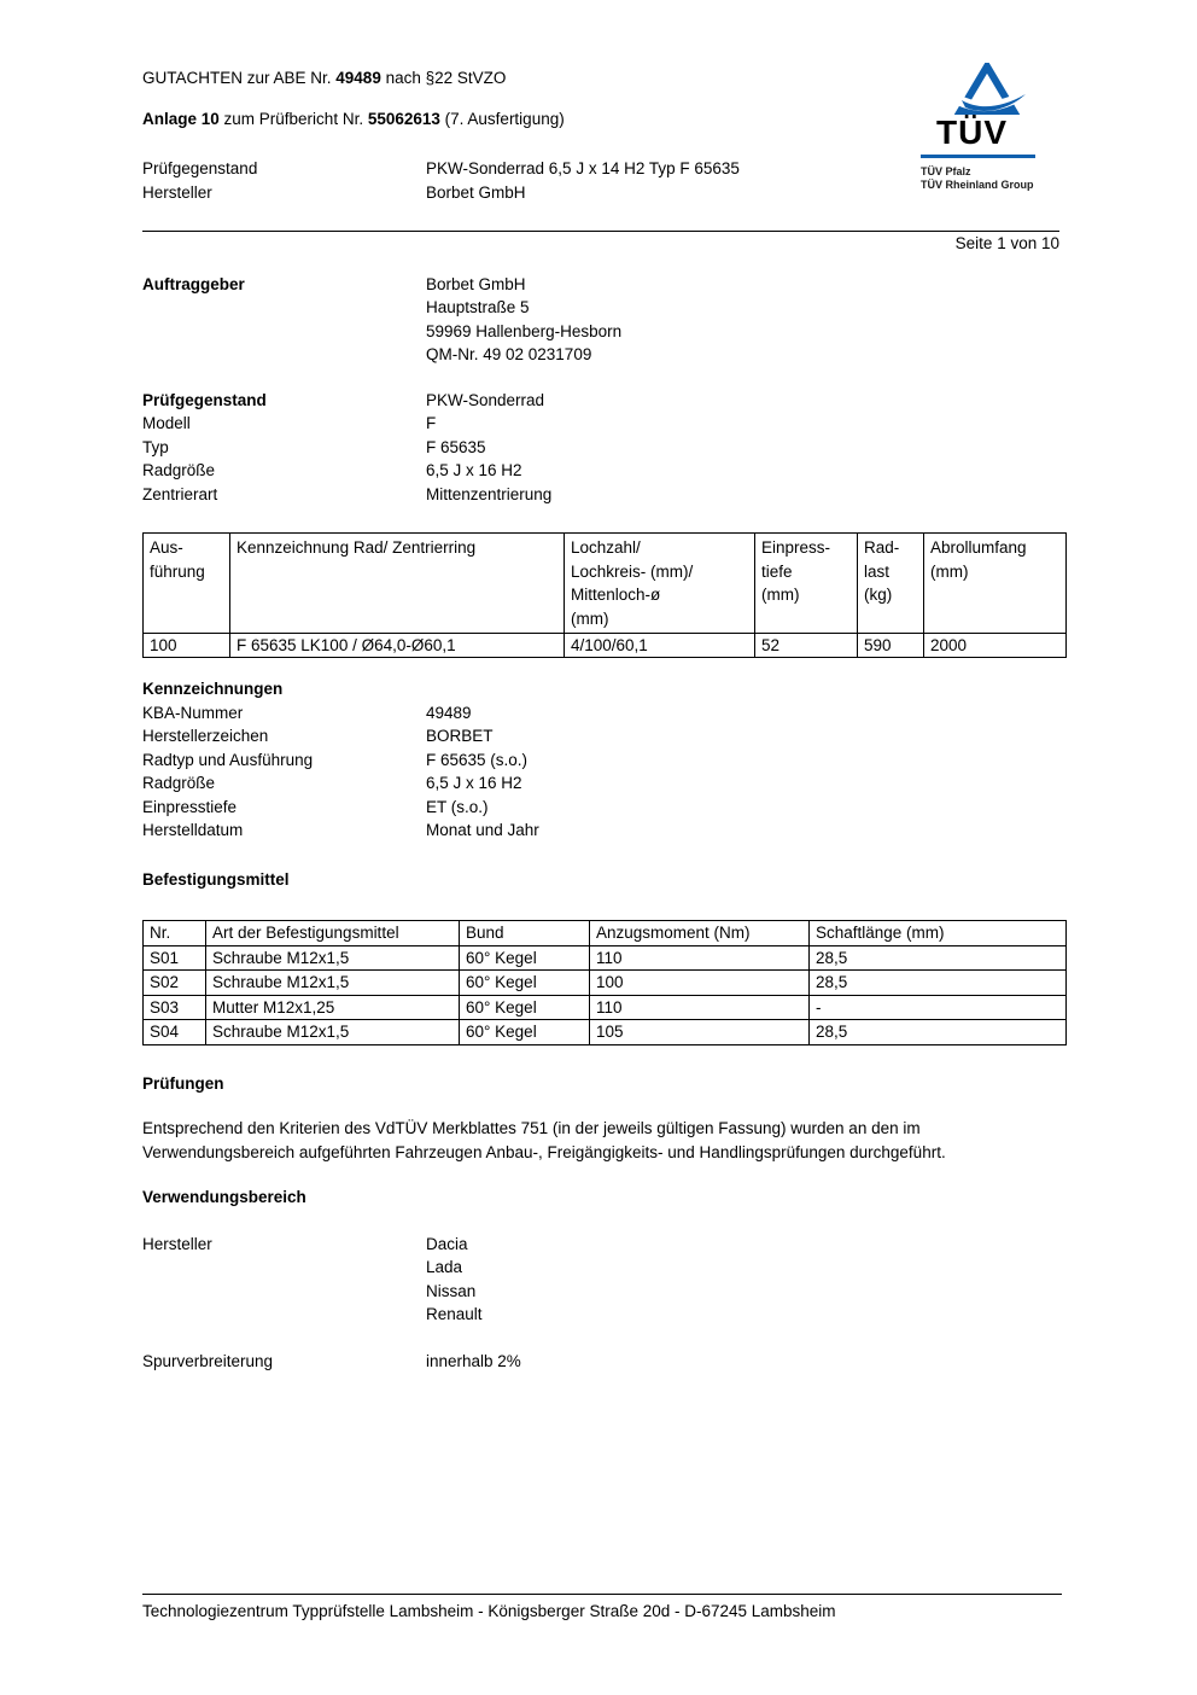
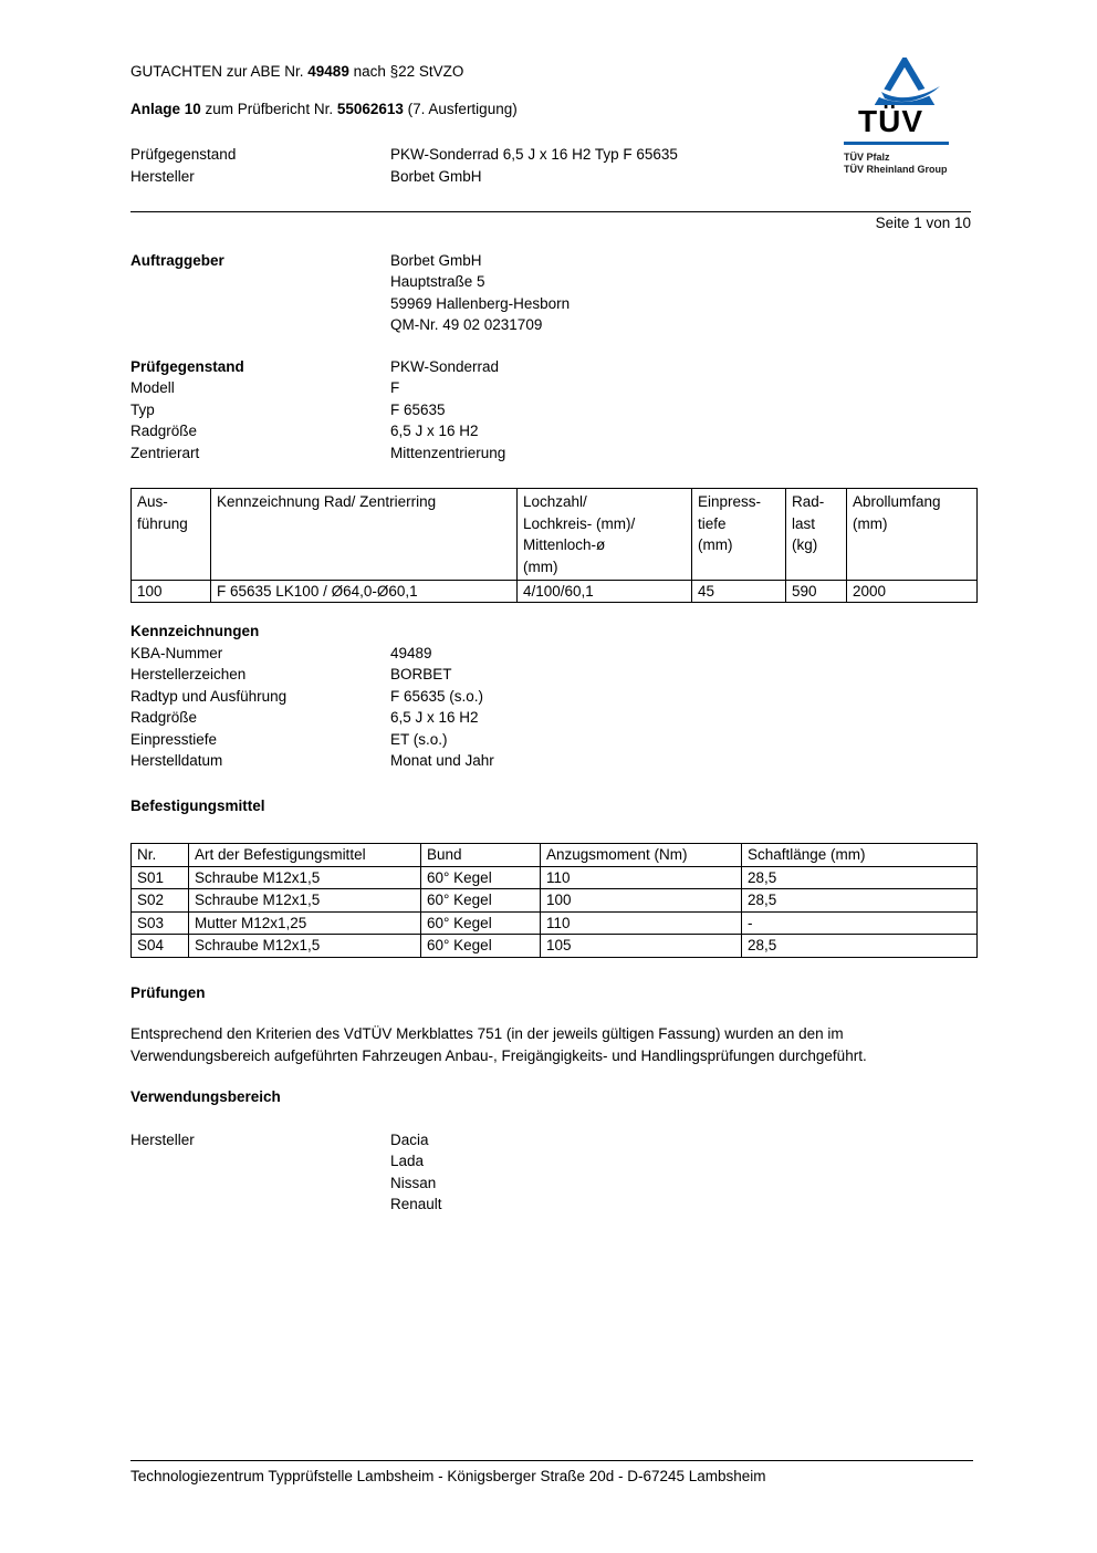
  TÜV
  TÜV Pfalz
  TÜV Rheinland Group
  GUTACHTEN zur ABE Nr. 49489 nach §22 StVZO
  Anlage 10 zum Prüfbericht Nr. 55062613 (7. Ausfertigung)
  Prüfgegenstand
- PKW-Sonderrad 6,5 J x 14 H2 Typ F 65635
+ PKW-Sonderrad 6,5 J x 16 H2 Typ F 65635
  Hersteller
  Borbet GmbH
  Seite 1 von 10
  Auftraggeber
  Borbet GmbH
  Hauptstraße 5
  59969 Hallenberg-Hesborn
  QM-Nr. 49 02 0231709
  Prüfgegenstand
  PKW-Sonderrad
  Modell
  F
  Typ
  F 65635
  Radgröße
  6,5 J x 16 H2
  Zentrierart
  Mittenzentrierung
  Aus- führung	Kennzeichnung Rad/ Zentrierring	Lochzahl/ Lochkreis- (mm)/ Mittenloch-ø (mm)	Einpress- tiefe (mm)	Rad- last (kg)	Abrollumfang (mm)
- 100	F 65635 LK100 / Ø64,0-Ø60,1	4/100/60,1	52	590	2000
+ 100	F 65635 LK100 / Ø64,0-Ø60,1	4/100/60,1	45	590	2000
  Kennzeichnungen
  KBA-Nummer
  49489
  Herstellerzeichen
  BORBET
  Radtyp und Ausführung
  F 65635 (s.o.)
  Radgröße
  6,5 J x 16 H2
  Einpresstiefe
  ET (s.o.)
  Herstelldatum
  Monat und Jahr
  Befestigungsmittel
  Nr.	Art der Befestigungsmittel	Bund	Anzugsmoment (Nm)	Schaftlänge (mm)
  S01	Schraube M12x1,5	60° Kegel	110	28,5
  S02	Schraube M12x1,5	60° Kegel	100	28,5
  S03	Mutter M12x1,25	60° Kegel	110	-
  S04	Schraube M12x1,5	60° Kegel	105	28,5
  Prüfungen
  Entsprechend den Kriterien des VdTÜV Merkblattes 751 (in der jeweils gültigen Fassung) wurden an den im Verwendungsbereich aufgeführten Fahrzeugen Anbau-, Freigängigkeits- und Handlingsprüfungen durchgeführt.
  Verwendungsbereich
  Hersteller
  Dacia
  Lada
  Nissan
  Renault
- Spurverbreiterung
- innerhalb 2%
  Technologiezentrum Typprüfstelle Lambsheim - Königsberger Straße 20d - D-67245 Lambsheim
